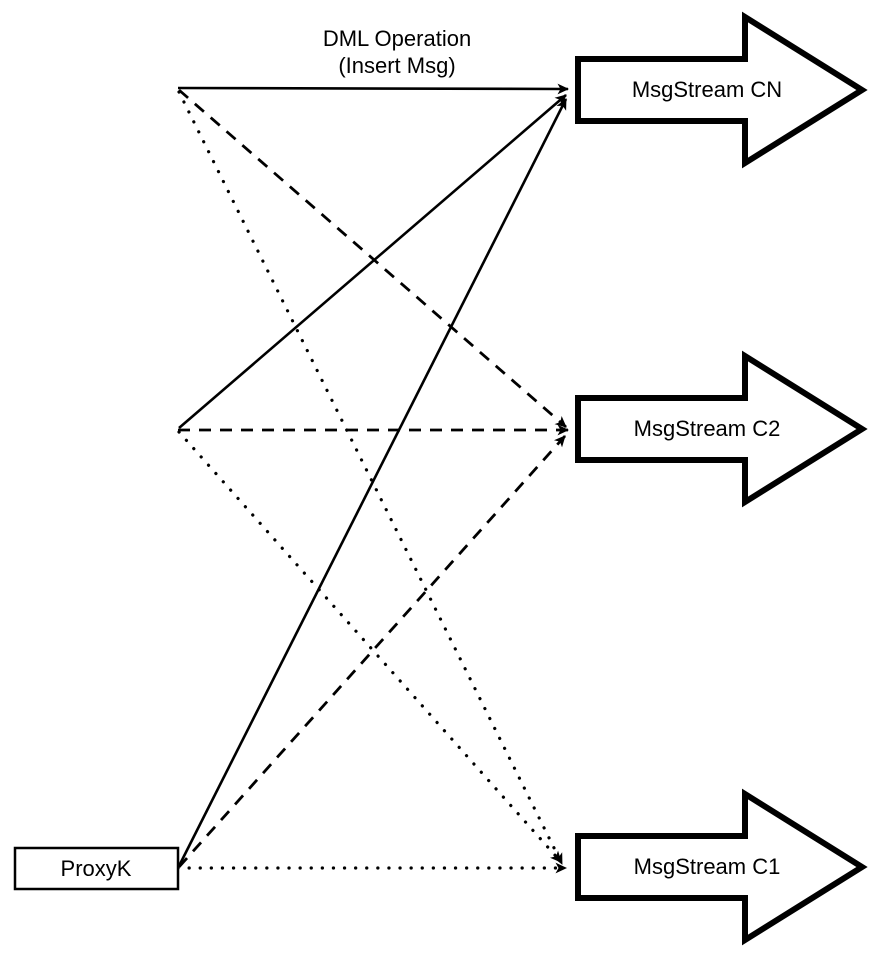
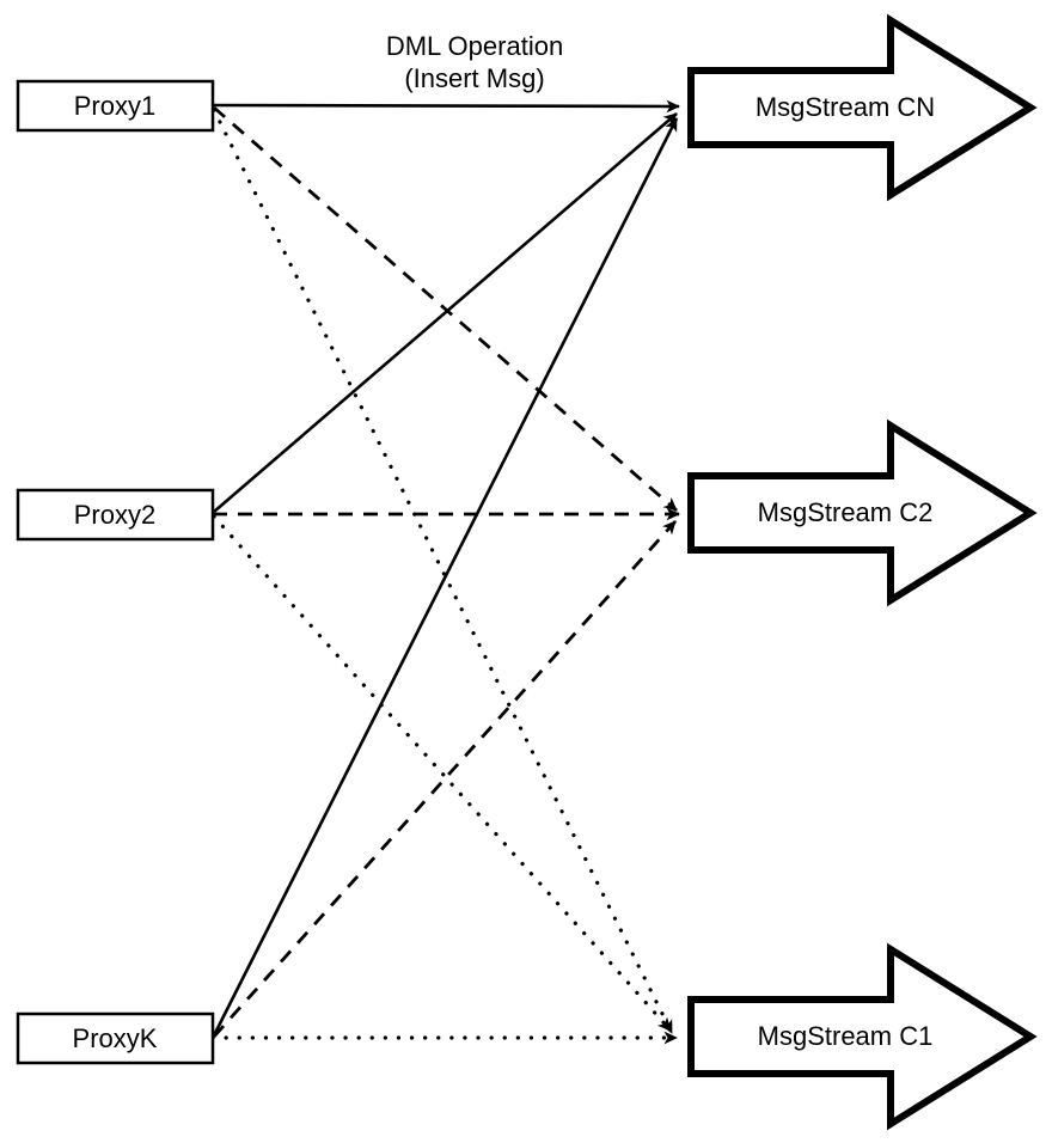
  DML Operation
  (Insert Msg)
+ Proxy1
+ Proxy2
  ProxyK
  MsgStream CN
  MsgStream C2
  MsgStream C1
